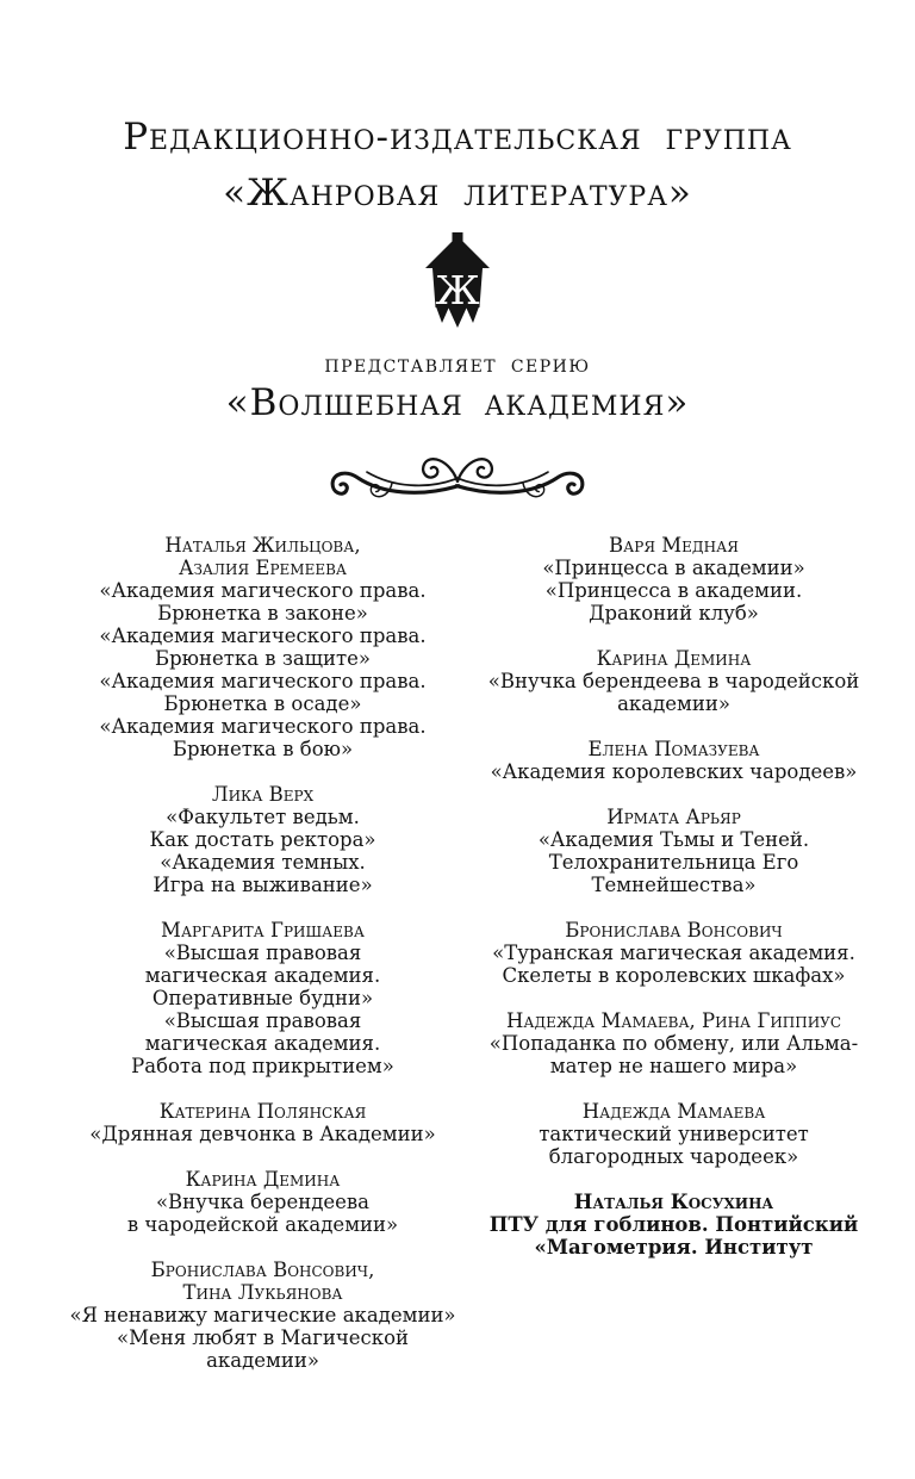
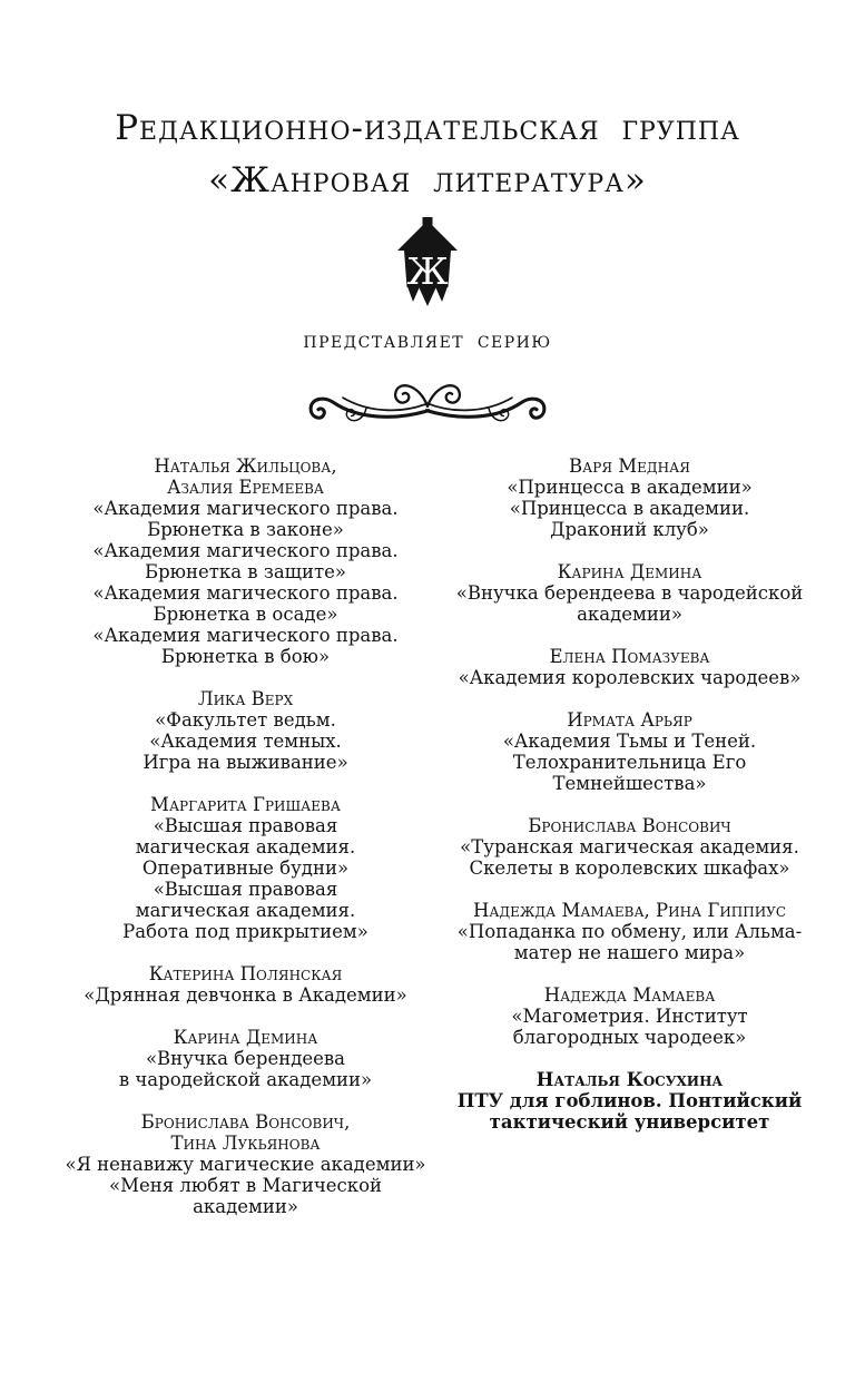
  Редакционно-издательская группа
  «Жанровая литература»
  Ж
  представляет серию
- «Волшебная академия»
  Наталья Жильцова,
  Азалия Еремеева
  «Академия магического права.
  Брюнетка в законе»
  «Академия магического права.
  Брюнетка в защите»
  «Академия магического права.
  Брюнетка в осаде»
  «Академия магического права.
  Брюнетка в бою»
  Лика Верх
  «Факультет ведьм.
- Как достать ректора»
  «Академия темных.
  Игра на выживание»
  Маргарита Гришаева
  «Высшая правовая
  магическая академия.
  Оперативные будни»
  «Высшая правовая
  магическая академия.
  Работа под прикрытием»
  Катерина Полянская
  «Дрянная девчонка в Академии»
  Карина Демина
  «Внучка берендеева
  в чародейской академии»
  Бронислава Вонсович,
  Тина Лукьянова
  «Я ненавижу магические академии»
  «Меня любят в Магической
  академии»
  Варя Медная
  «Принцесса в академии»
  «Принцесса в академии.
  Драконий клуб»
  Карина Демина
  «Внучка берендеева в чародейской
  академии»
  Елена Помазуева
  «Академия королевских чародеев»
  Ирмата Арьяр
  «Академия Тьмы и Теней.
  Телохранительница Его
  Темнейшества»
  Бронислава Вонсович
  «Туранская магическая академия.
  Скелеты в королевских шкафах»
  Надежда Мамаева, Рина Гиппиус
  «Попаданка по обмену, или Альма-
  матер не нашего мира»
  Надежда Мамаева
- тактический университет
+ «Магометрия. Институт
  благородных чародеек»
  Наталья Косухина
  ПТУ для гоблинов. Понтийский
- «Магометрия. Институт
+ тактический университет
